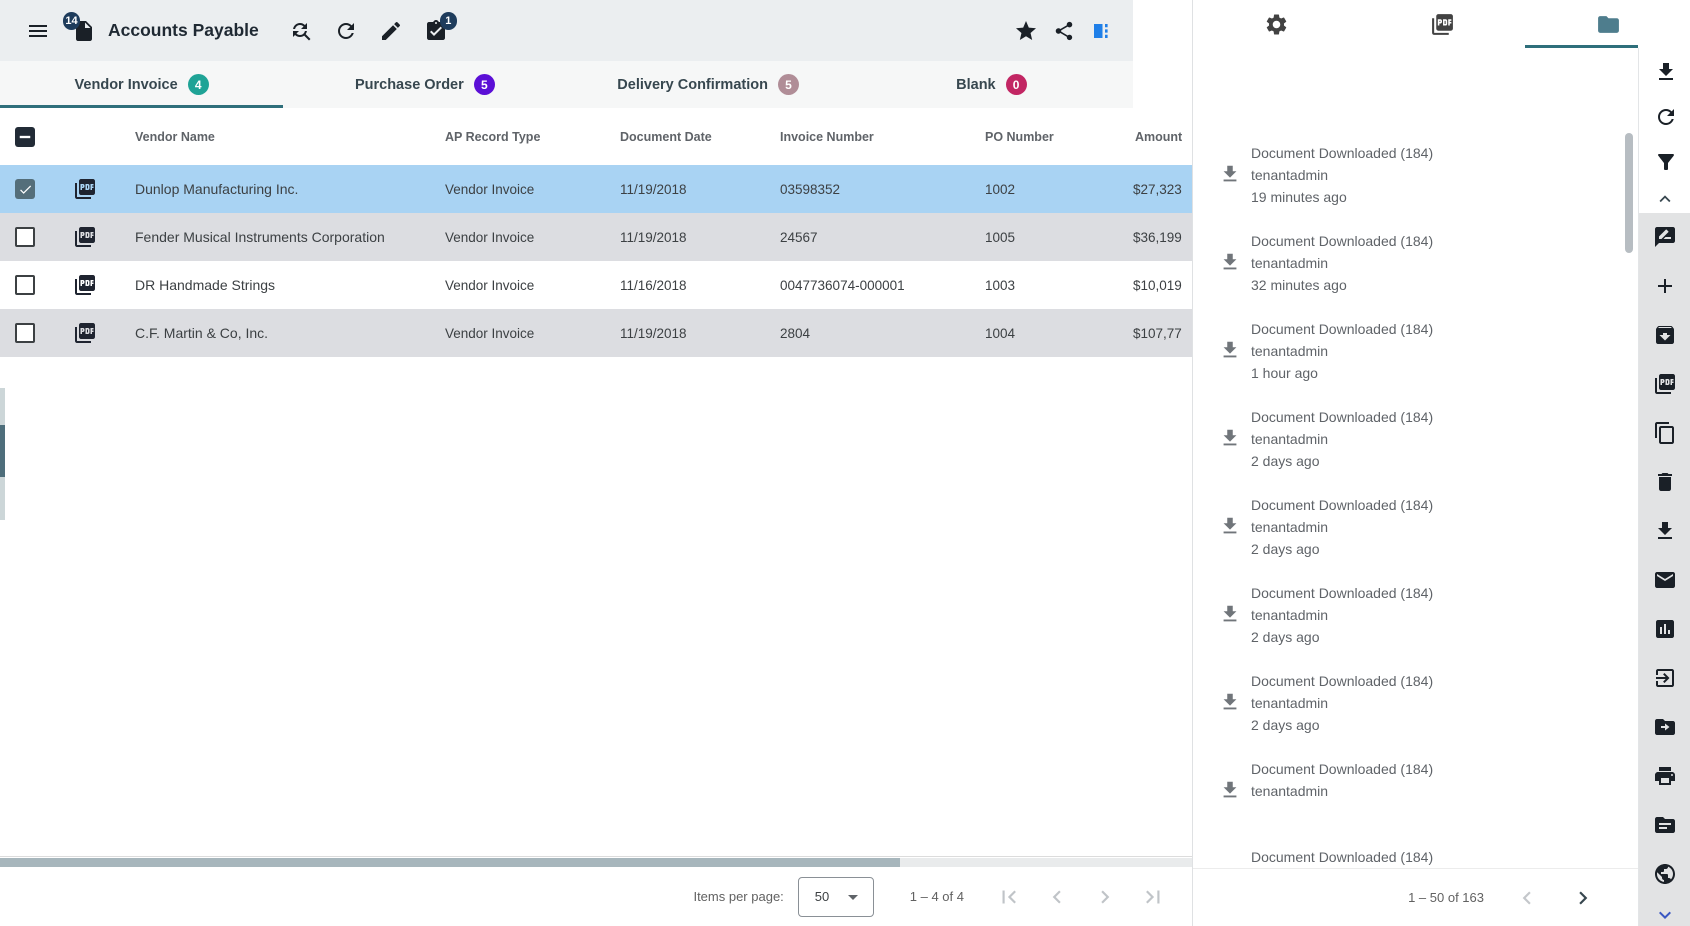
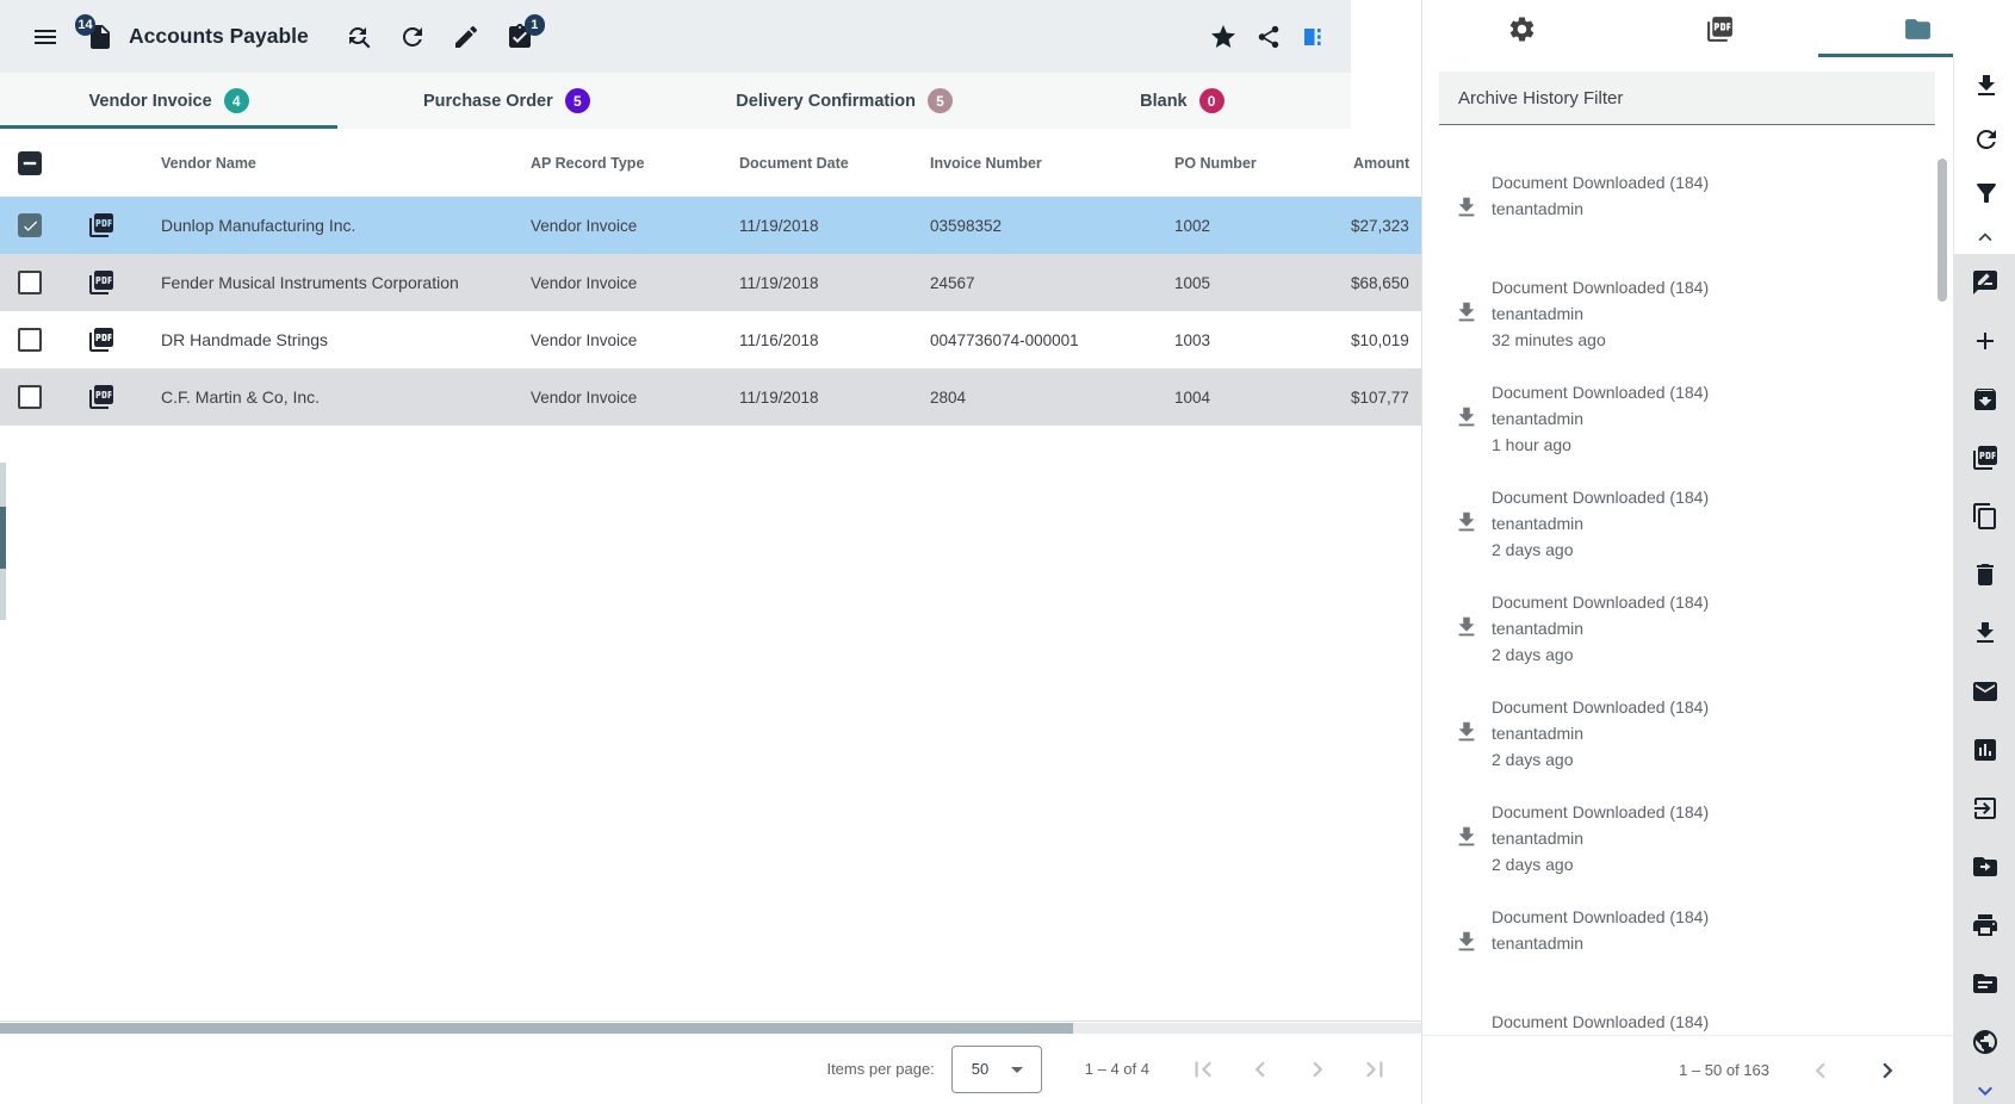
  14
  Accounts Payable
  1
  Vendor Invoice
  4
  Purchase Order
  5
  Delivery Confirmation
  5
  Blank
  0
  Vendor Name
  AP Record Type
  Document Date
  Invoice Number
  PO Number
  Amount
  Dunlop Manufacturing Inc.
  Vendor Invoice
  11/19/2018
  03598352
  1002
  $27,323
  Fender Musical Instruments Corporation
  Vendor Invoice
  11/19/2018
  24567
  1005
- $36,199
+ $68,650
  DR Handmade Strings
  Vendor Invoice
  11/16/2018
  0047736074-000001
  1003
  $10,019
  C.F. Martin & Co, Inc.
  Vendor Invoice
  11/19/2018
  2804
  1004
  $107,77
  Items per page:
  50
  1 – 4 of 4
+ Archive History Filter
  Document Downloaded (184)
  tenantadmin
- 19 minutes ago
  Document Downloaded (184)
  tenantadmin
  32 minutes ago
  Document Downloaded (184)
  tenantadmin
  1 hour ago
  Document Downloaded (184)
  tenantadmin
  2 days ago
  Document Downloaded (184)
  tenantadmin
  2 days ago
  Document Downloaded (184)
  tenantadmin
  2 days ago
  Document Downloaded (184)
  tenantadmin
  2 days ago
  Document Downloaded (184)
  tenantadmin
  Document Downloaded (184)
  1 – 50 of 163
